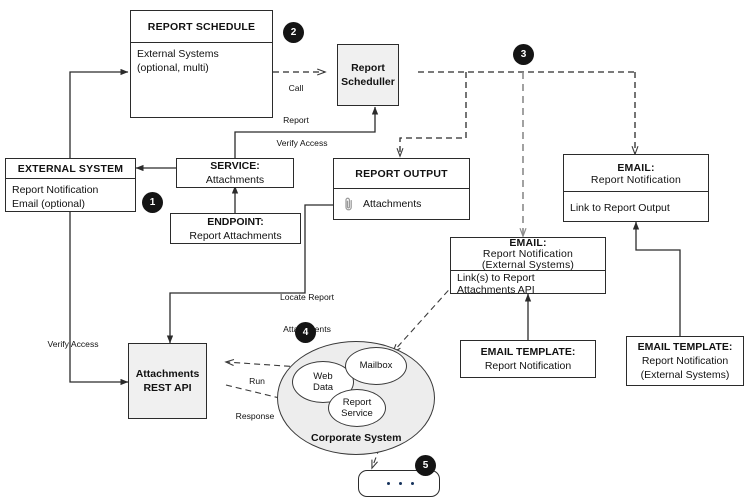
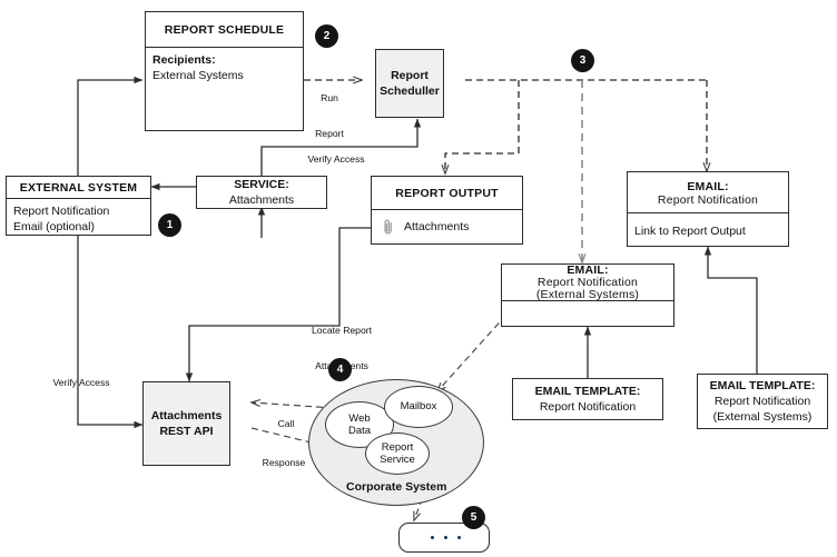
  REPORT SCHEDULE
+ Recipients:
  External Systems
- (optional, multi)
  Report
  Scheduller
  EXTERNAL SYSTEM
  Report Notification
  Email (optional)
  SERVICE:
  Attachments
- ENDPOINT:
- Report Attachments
  REPORT OUTPUT
  Attachments
  EMAIL:
  Report Notification
  Link to Report Output
  EMAIL:
  Report Notification
  (External Systems)
- Link(s) to Report
- Attachments API
  EMAIL TEMPLATE:
  Report Notification
  EMAIL TEMPLATE:
  Report Notification
  (External Systems)
  Attachments
  REST API
  Web
  Data
  Mailbox
  Report
  Service
  Corporate System
- Call
+ Run
  Report
  Verify Access
  Verify Access
  Locate Report
- Run
+ Call
  Response
  1
  2
  3
  4
  5
